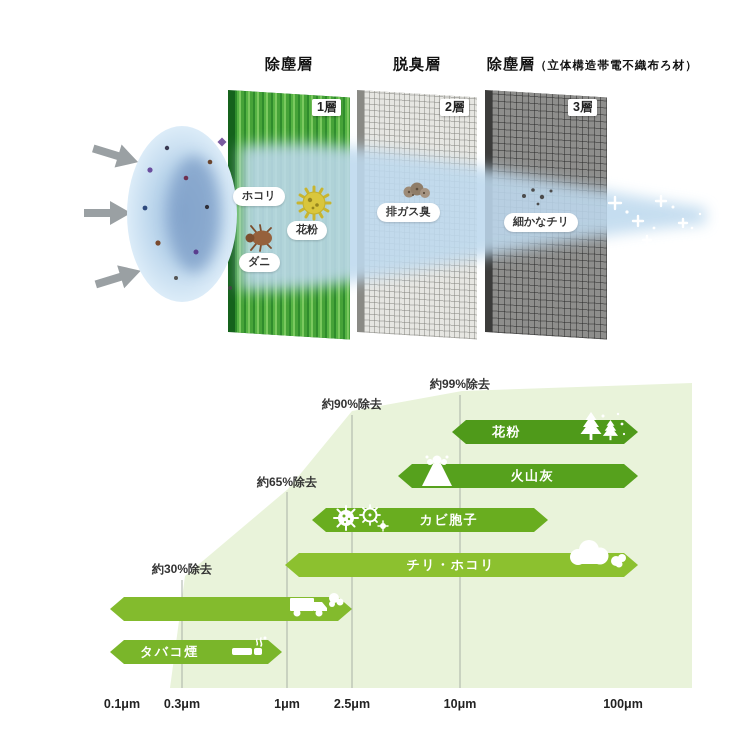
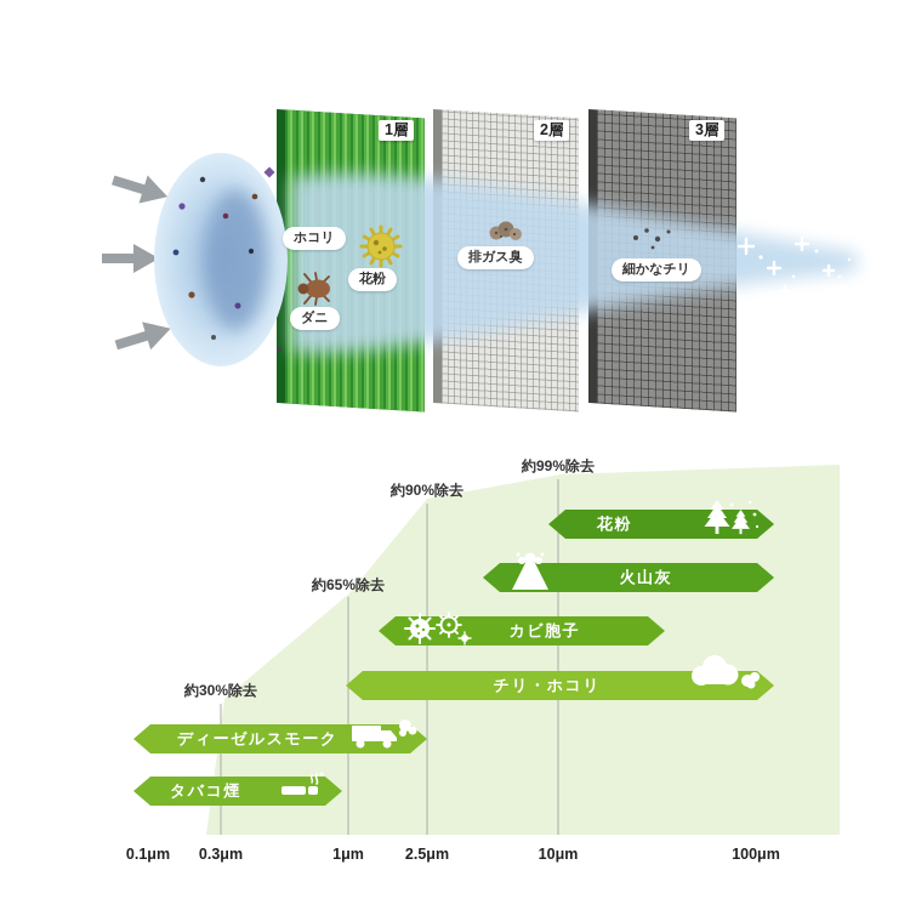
- 除塵層
- 脱臭層
- 除塵層（立体構造帯電不織布ろ材）
  1層
  2層
  3層
  ホコリ
  花粉
  ダニ
  排ガス臭
  細かなチリ
  約30%除去
  約65%除去
  約90%除去
  約99%除去
  花粉
  火山灰
  カビ胞子
  チリ・ホコリ
+ ディーゼルスモーク
  タバコ煙
  0.1μm
  0.3μm
  1μm
  2.5μm
  10μm
  100μm
